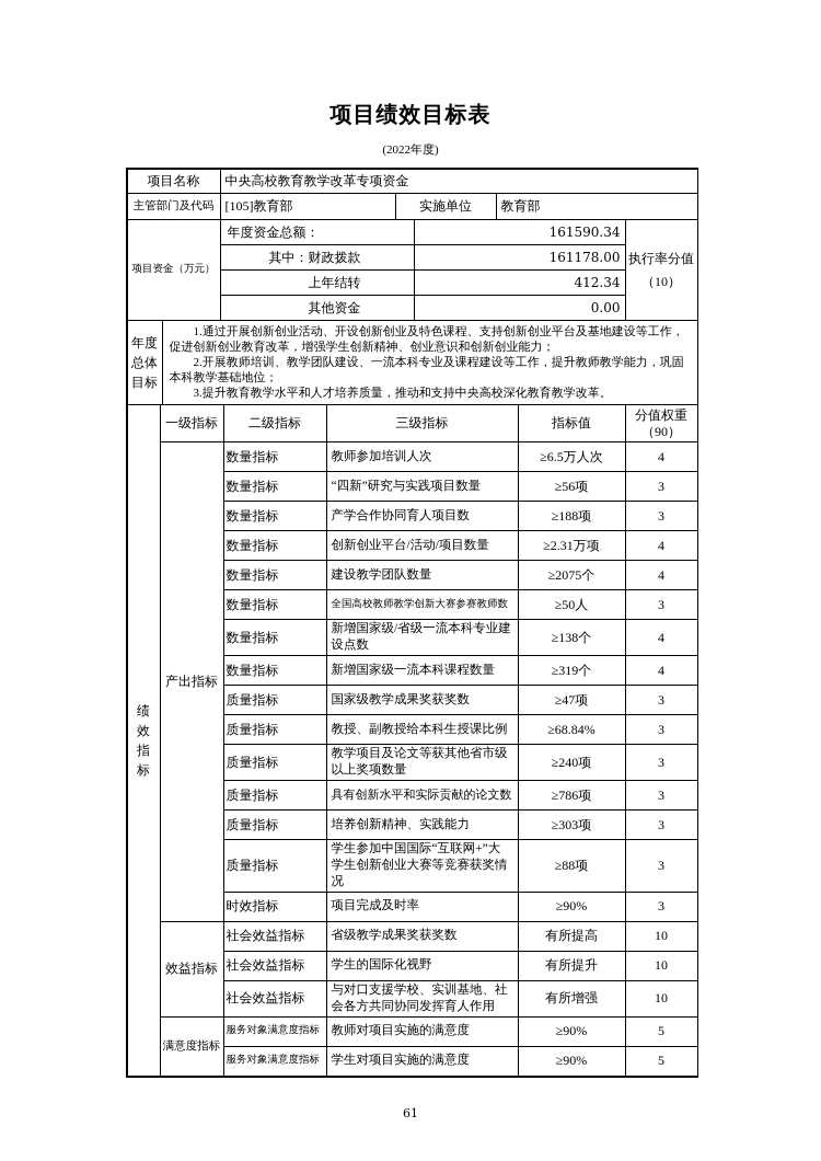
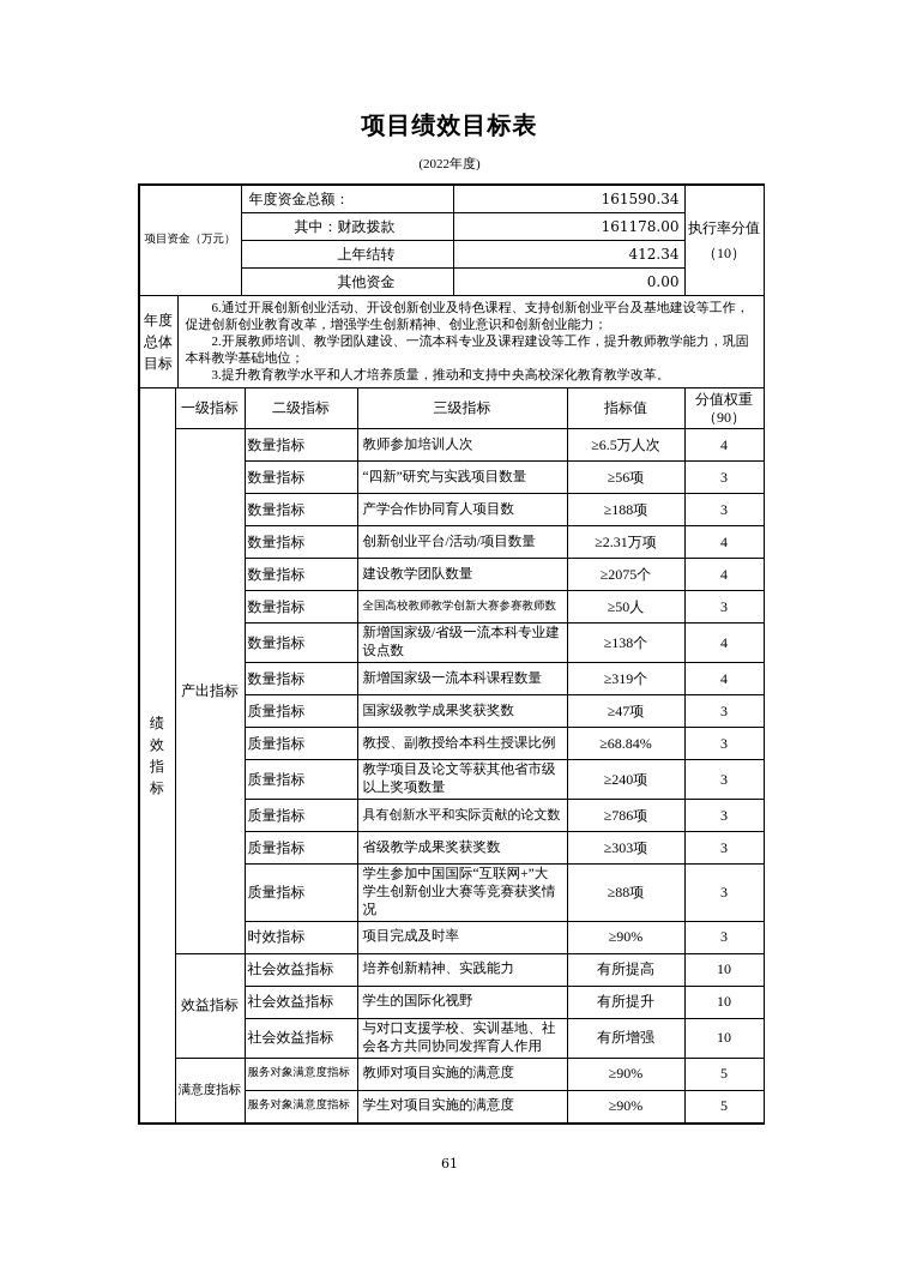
  项目绩效目标表
  (2022年度)
- 项目名称	中央高校教育教学改革专项资金
- 主管部门及代码	[105]教育部	实施单位	教育部
  项目资金（万元）	年度资金总额：	161590.34	执行率分值（10）
  其中：财政拨款	161178.00
  上年结转	412.34
  其他资金	0.00
- 年度总体目标	1.通过开展创新创业活动、开设创新创业及特色课程、支持创新创业平台及基地建设等工作，促进创新创业教育改革，增强学生创新精神、创业意识和创新创业能力； 2.开展教师培训、教学团队建设、一流本科专业及课程建设等工作，提升教师教学能力，巩固本科教学基础地位； 3.提升教育教学水平和人才培养质量，推动和支持中央高校深化教育教学改革。
+ 年度总体目标	6.通过开展创新创业活动、开设创新创业及特色课程、支持创新创业平台及基地建设等工作，促进创新创业教育改革，增强学生创新精神、创业意识和创新创业能力； 2.开展教师培训、教学团队建设、一流本科专业及课程建设等工作，提升教师教学能力，巩固本科教学基础地位； 3.提升教育教学水平和人才培养质量，推动和支持中央高校深化教育教学改革。
  绩效指标	一级指标	二级指标	三级指标	指标值	分值权重（90）
  产出指标	数量指标	教师参加培训人次	≥6.5万人次	4
  数量指标	“四新”研究与实践项目数量	≥56项	3
  数量指标	产学合作协同育人项目数	≥188项	3
  数量指标	创新创业平台/活动/项目数量	≥2.31万项	4
  数量指标	建设教学团队数量	≥2075个	4
  数量指标	全国高校教师教学创新大赛参赛教师数	≥50人	3
  数量指标	新增国家级/省级一流本科专业建设点数	≥138个	4
  数量指标	新增国家级一流本科课程数量	≥319个	4
  质量指标	国家级教学成果奖获奖数	≥47项	3
  质量指标	教授、副教授给本科生授课比例	≥68.84%	3
  质量指标	教学项目及论文等获其他省市级以上奖项数量	≥240项	3
  质量指标	具有创新水平和实际贡献的论文数	≥786项	3
- 质量指标	培养创新精神、实践能力	≥303项	3
+ 质量指标	省级教学成果奖获奖数	≥303项	3
  质量指标	学生参加中国国际“互联网+”大学生创新创业大赛等竞赛获奖情况	≥88项	3
  时效指标	项目完成及时率	≥90%	3
- 效益指标	社会效益指标	省级教学成果奖获奖数	有所提高	10
+ 效益指标	社会效益指标	培养创新精神、实践能力	有所提高	10
  社会效益指标	学生的国际化视野	有所提升	10
  社会效益指标	与对口支援学校、实训基地、社会各方共同协同发挥育人作用	有所增强	10
  满意度指标	服务对象满意度指标	教师对项目实施的满意度	≥90%	5
  服务对象满意度指标	学生对项目实施的满意度	≥90%	5
  61
